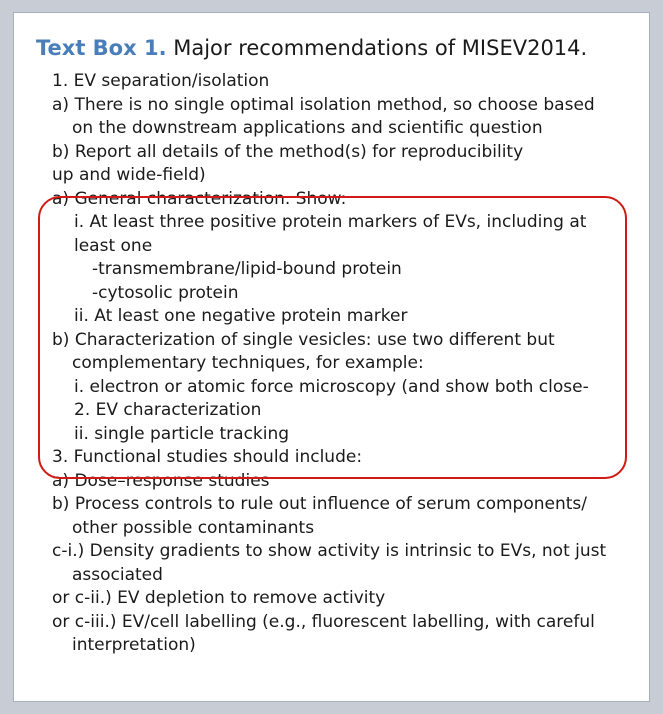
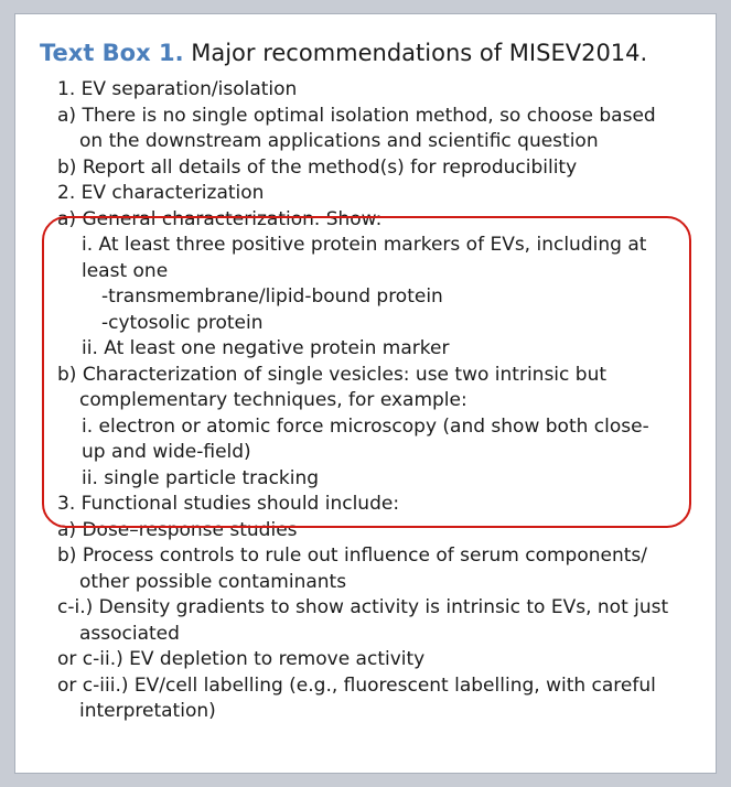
  Text Box 1. Major recommendations of MISEV2014.
  1. EV separation/isolation
  a) There is no single optimal isolation method, so choose based
  on the downstream applications and scientific question
  b) Report all details of the method(s) for reproducibility
- up and wide-field)
+ 2. EV characterization
  a) General characterization. Show:
  i. At least three positive protein markers of EVs, including at
  least one
  -transmembrane/lipid-bound protein
  -cytosolic protein
  ii. At least one negative protein marker
- b) Characterization of single vesicles: use two different but
+ b) Characterization of single vesicles: use two intrinsic but
  complementary techniques, for example:
  i. electron or atomic force microscopy (and show both close-
- 2. EV characterization
+ up and wide-field)
  ii. single particle tracking
  3. Functional studies should include:
  a) Dose–response studies
  b) Process controls to rule out influence of serum components/
  other possible contaminants
  c-i.) Density gradients to show activity is intrinsic to EVs, not just
  associated
  or c-ii.) EV depletion to remove activity
  or c-iii.) EV/cell labelling (e.g., fluorescent labelling, with careful
  interpretation)
